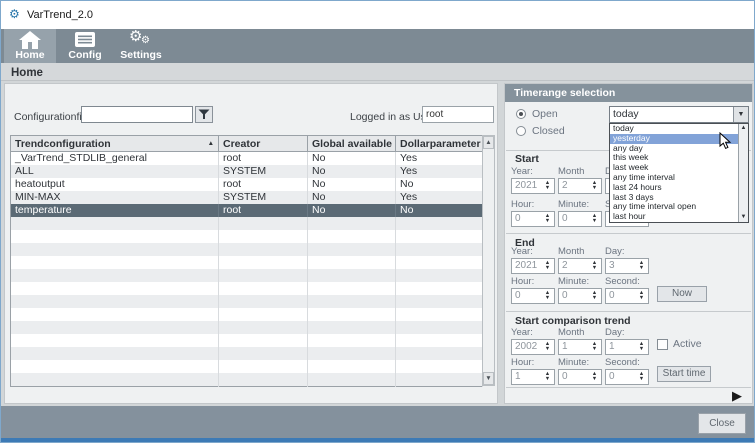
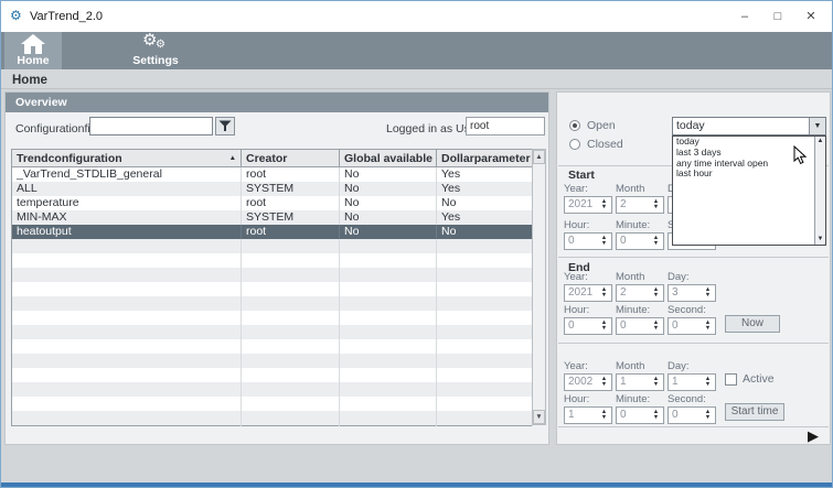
  ⚙
  VarTrend_2.0
+ –
+ □
+ ✕
  Home
- Config
  ⚙
  ⚙
  Settings
  Home
+ Overview
  Configurationf
  Logged in as U
  root
  Trendconfiguration	Creator	Global available	Dollarparameter
  _VarTrend_STDLIB_general	root	No	Yes
  ALL	SYSTEM	No	Yes
- heatoutput	root	No	No
+ temperature	root	No	No
  MIN-MAX	SYSTEM	No	Yes
- temperature	root	No	No
+ heatoutput	root	No	No
- Timerange selection
  Open
  Closed
  today
  today
- yesterday
- any day
- this week
- last week
- any time interval
- last 24 hours
  last 3 days
  any time interval open
  last hour
  Start
  Year:
  2021
  Month
  2
  Hour:
  0
  Minute:
  0
  End
  Year:
  2021
  Month
  2
  Day:
  3
  Hour:
  0
  Minute:
  0
  Second:
  0
  Now
- Start comparison trend
  Year:
  2002
  Month
  1
  Day:
  1
  Active
  Hour:
  1
  Minute:
  0
  Second:
  0
  Start time
  ▶
- Close
